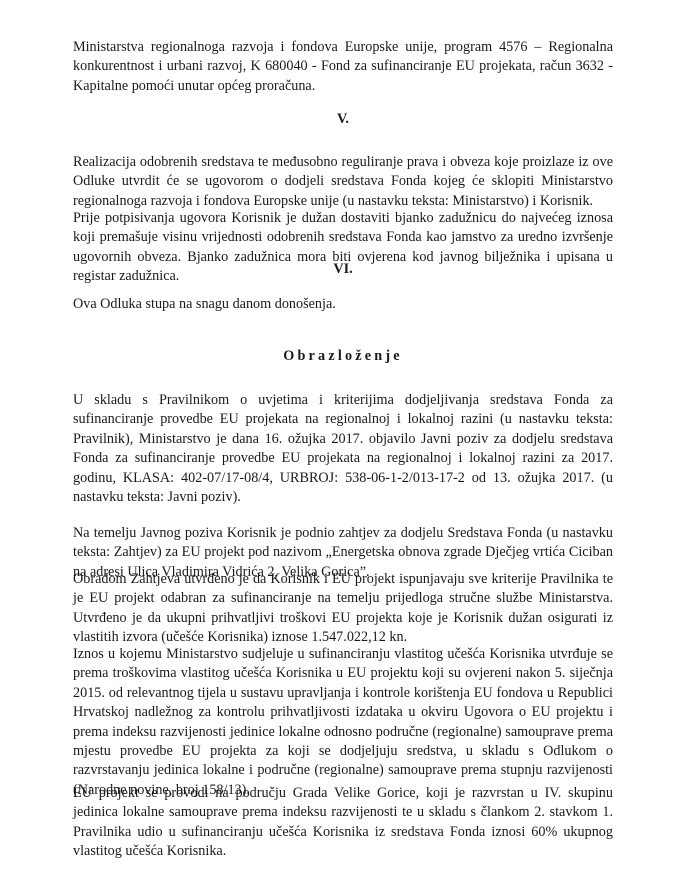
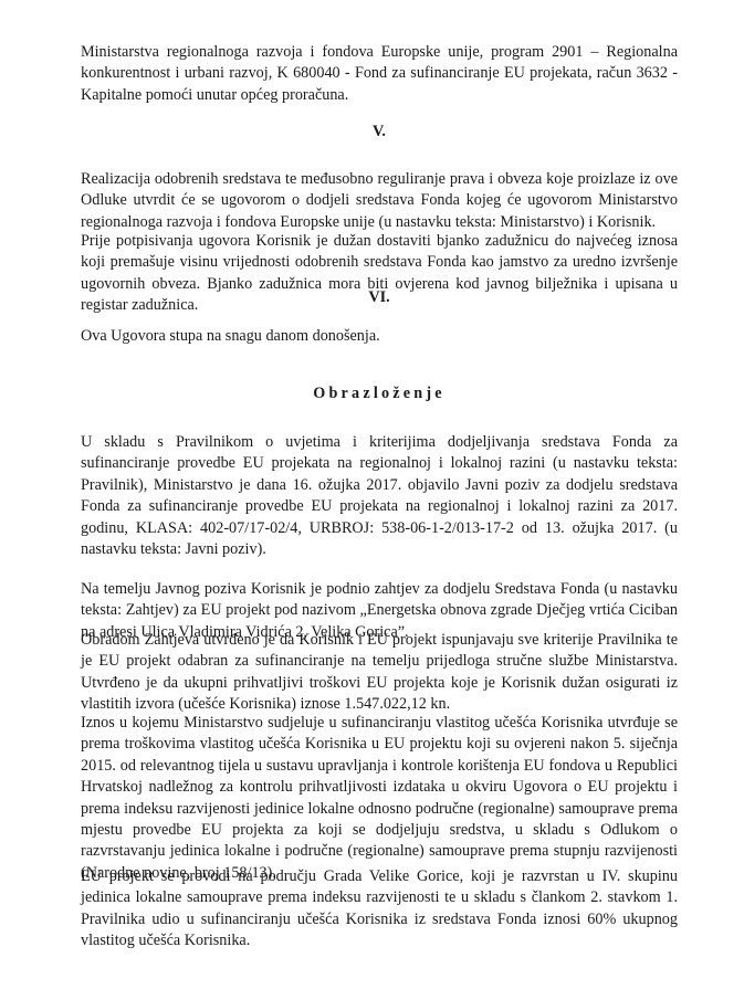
- Ministarstva regionalnoga razvoja i fondova Europske unije, program 4576 – Regionalna konkurentnost i urbani razvoj, K 680040 - Fond za sufinanciranje EU projekata, račun 3632 - Kapitalne pomoći unutar općeg proračuna.
+ Ministarstva regionalnoga razvoja i fondova Europske unije, program 2901 – Regionalna konkurentnost i urbani razvoj, K 680040 - Fond za sufinanciranje EU projekata, račun 3632 - Kapitalne pomoći unutar općeg proračuna.
  V.
- Realizacija odobrenih sredstava te međusobno reguliranje prava i obveza koje proizlaze iz ove Odluke utvrdit će se ugovorom o dodjeli sredstava Fonda kojeg će sklopiti Ministarstvo regionalnoga razvoja i fondova Europske unije (u nastavku teksta: Ministarstvo) i Korisnik.
+ Realizacija odobrenih sredstava te međusobno reguliranje prava i obveza koje proizlaze iz ove Odluke utvrdit će se ugovorom o dodjeli sredstava Fonda kojeg će ugovorom Ministarstvo regionalnoga razvoja i fondova Europske unije (u nastavku teksta: Ministarstvo) i Korisnik.
  Prije potpisivanja ugovora Korisnik je dužan dostaviti bjanko zadužnicu do najvećeg iznosa koji premašuje visinu vrijednosti odobrenih sredstava Fonda kao jamstvo za uredno izvršenje ugovornih obveza. Bjanko zadužnica mora biti ovjerena kod javnog bilježnika i upisana u registar zadužnica.
  VI.
- Ova Odluka stupa na snagu danom donošenja.
+ Ova Ugovora stupa na snagu danom donošenja.
  Obrazloženje
- U skladu s Pravilnikom o uvjetima i kriterijima dodjeljivanja sredstava Fonda za sufinanciranje provedbe EU projekata na regionalnoj i lokalnoj razini (u nastavku teksta: Pravilnik), Ministarstvo je dana 16. ožujka 2017. objavilo Javni poziv za dodjelu sredstava Fonda za sufinanciranje provedbe EU projekata na regionalnoj i lokalnoj razini za 2017. godinu, KLASA: 402-07/17-08/4, URBROJ: 538-06-1-2/013-17-2 od 13. ožujka 2017. (u nastavku teksta: Javni poziv).
+ U skladu s Pravilnikom o uvjetima i kriterijima dodjeljivanja sredstava Fonda za sufinanciranje provedbe EU projekata na regionalnoj i lokalnoj razini (u nastavku teksta: Pravilnik), Ministarstvo je dana 16. ožujka 2017. objavilo Javni poziv za dodjelu sredstava Fonda za sufinanciranje provedbe EU projekata na regionalnoj i lokalnoj razini za 2017. godinu, KLASA: 402-07/17-02/4, URBROJ: 538-06-1-2/013-17-2 od 13. ožujka 2017. (u nastavku teksta: Javni poziv).
  Na temelju Javnog poziva Korisnik je podnio zahtjev za dodjelu Sredstava Fonda (u nastavku teksta: Zahtjev) za EU projekt pod nazivom „Energetska obnova zgrade Dječjeg vrtića Ciciban na adresi Ulica Vladimira Vidrića 2, Velika Gorica”.
  Obradom Zahtjeva utvrđeno je da Korisnik i EU projekt ispunjavaju sve kriterije Pravilnika te je EU projekt odabran za sufinanciranje na temelju prijedloga stručne službe Ministarstva. Utvrđeno je da ukupni prihvatljivi troškovi EU projekta koje je Korisnik dužan osigurati iz vlastitih izvora (učešće Korisnika) iznose 1.547.022,12 kn.
  Iznos u kojemu Ministarstvo sudjeluje u sufinanciranju vlastitog učešća Korisnika utvrđuje se prema troškovima vlastitog učešća Korisnika u EU projektu koji su ovjereni nakon 5. siječnja 2015. od relevantnog tijela u sustavu upravljanja i kontrole korištenja EU fondova u Republici Hrvatskoj nadležnog za kontrolu prihvatljivosti izdataka u okviru Ugovora o EU projektu i prema indeksu razvijenosti jedinice lokalne odnosno područne (regionalne) samouprave prema mjestu provedbe EU projekta za koji se dodjeljuju sredstva, u skladu s Odlukom o razvrstavanju jedinica lokalne i područne (regionalne) samouprave prema stupnju razvijenosti (Narodne novine, broj 158/13).
  EU projekt se provodi na području Grada Velike Gorice, koji je razvrstan u IV. skupinu jedinica lokalne samouprave prema indeksu razvijenosti te u skladu s člankom 2. stavkom 1. Pravilnika udio u sufinanciranju učešća Korisnika iz sredstava Fonda iznosi 60% ukupnog vlastitog učešća Korisnika.
